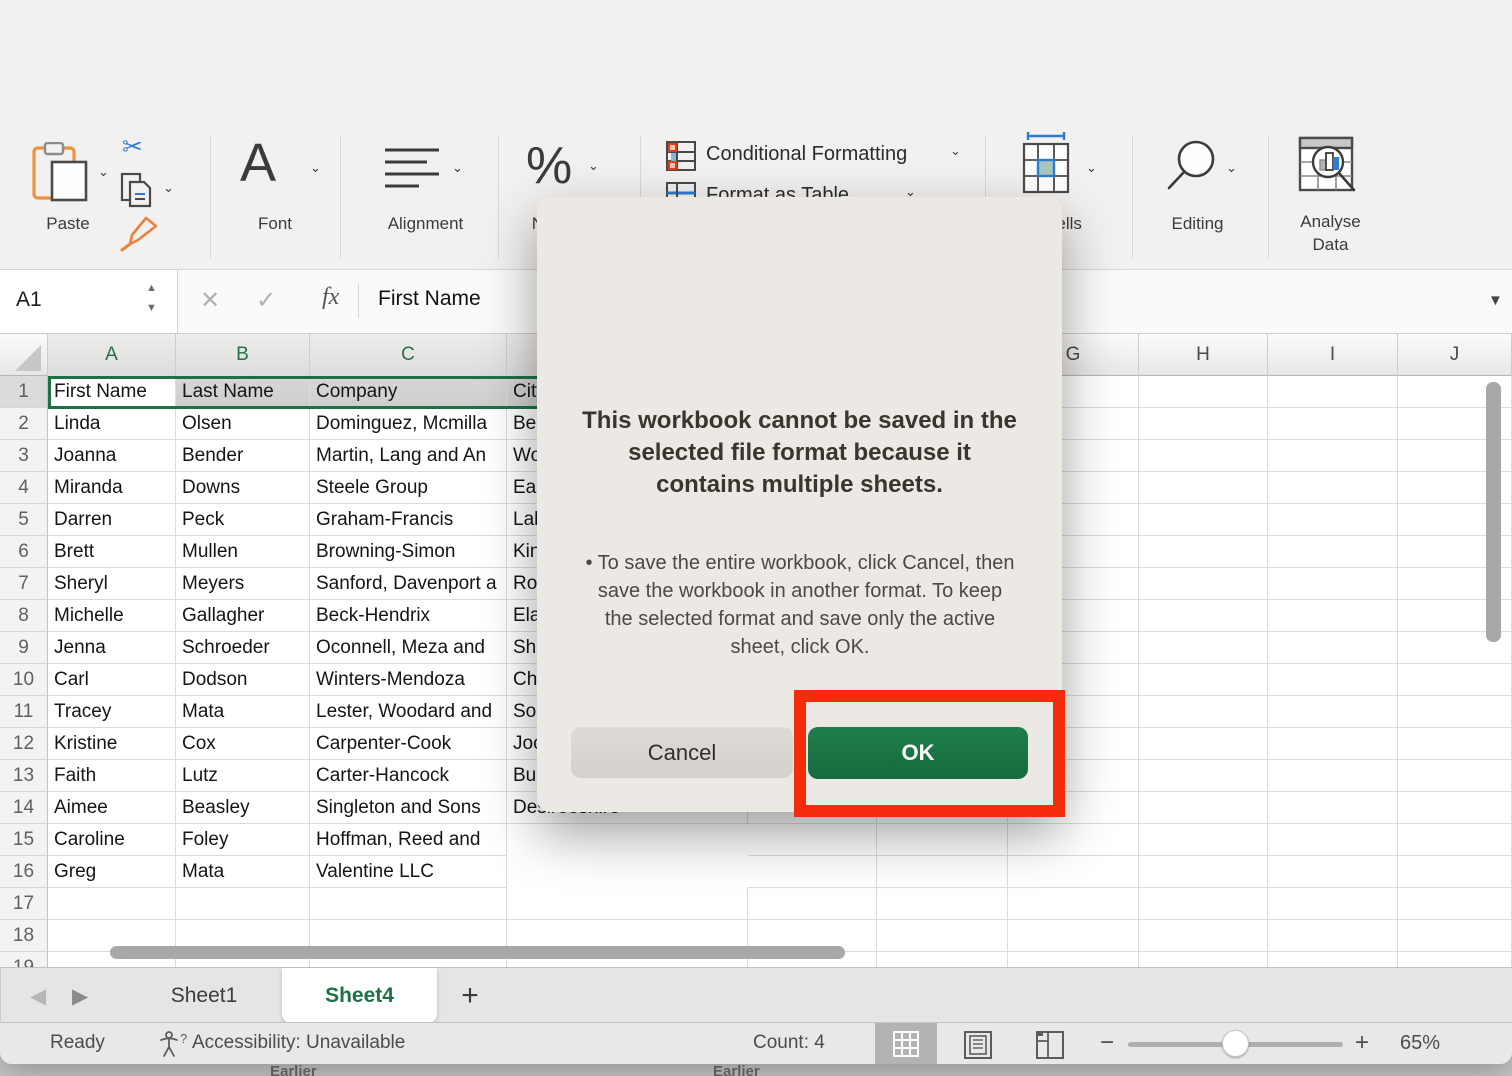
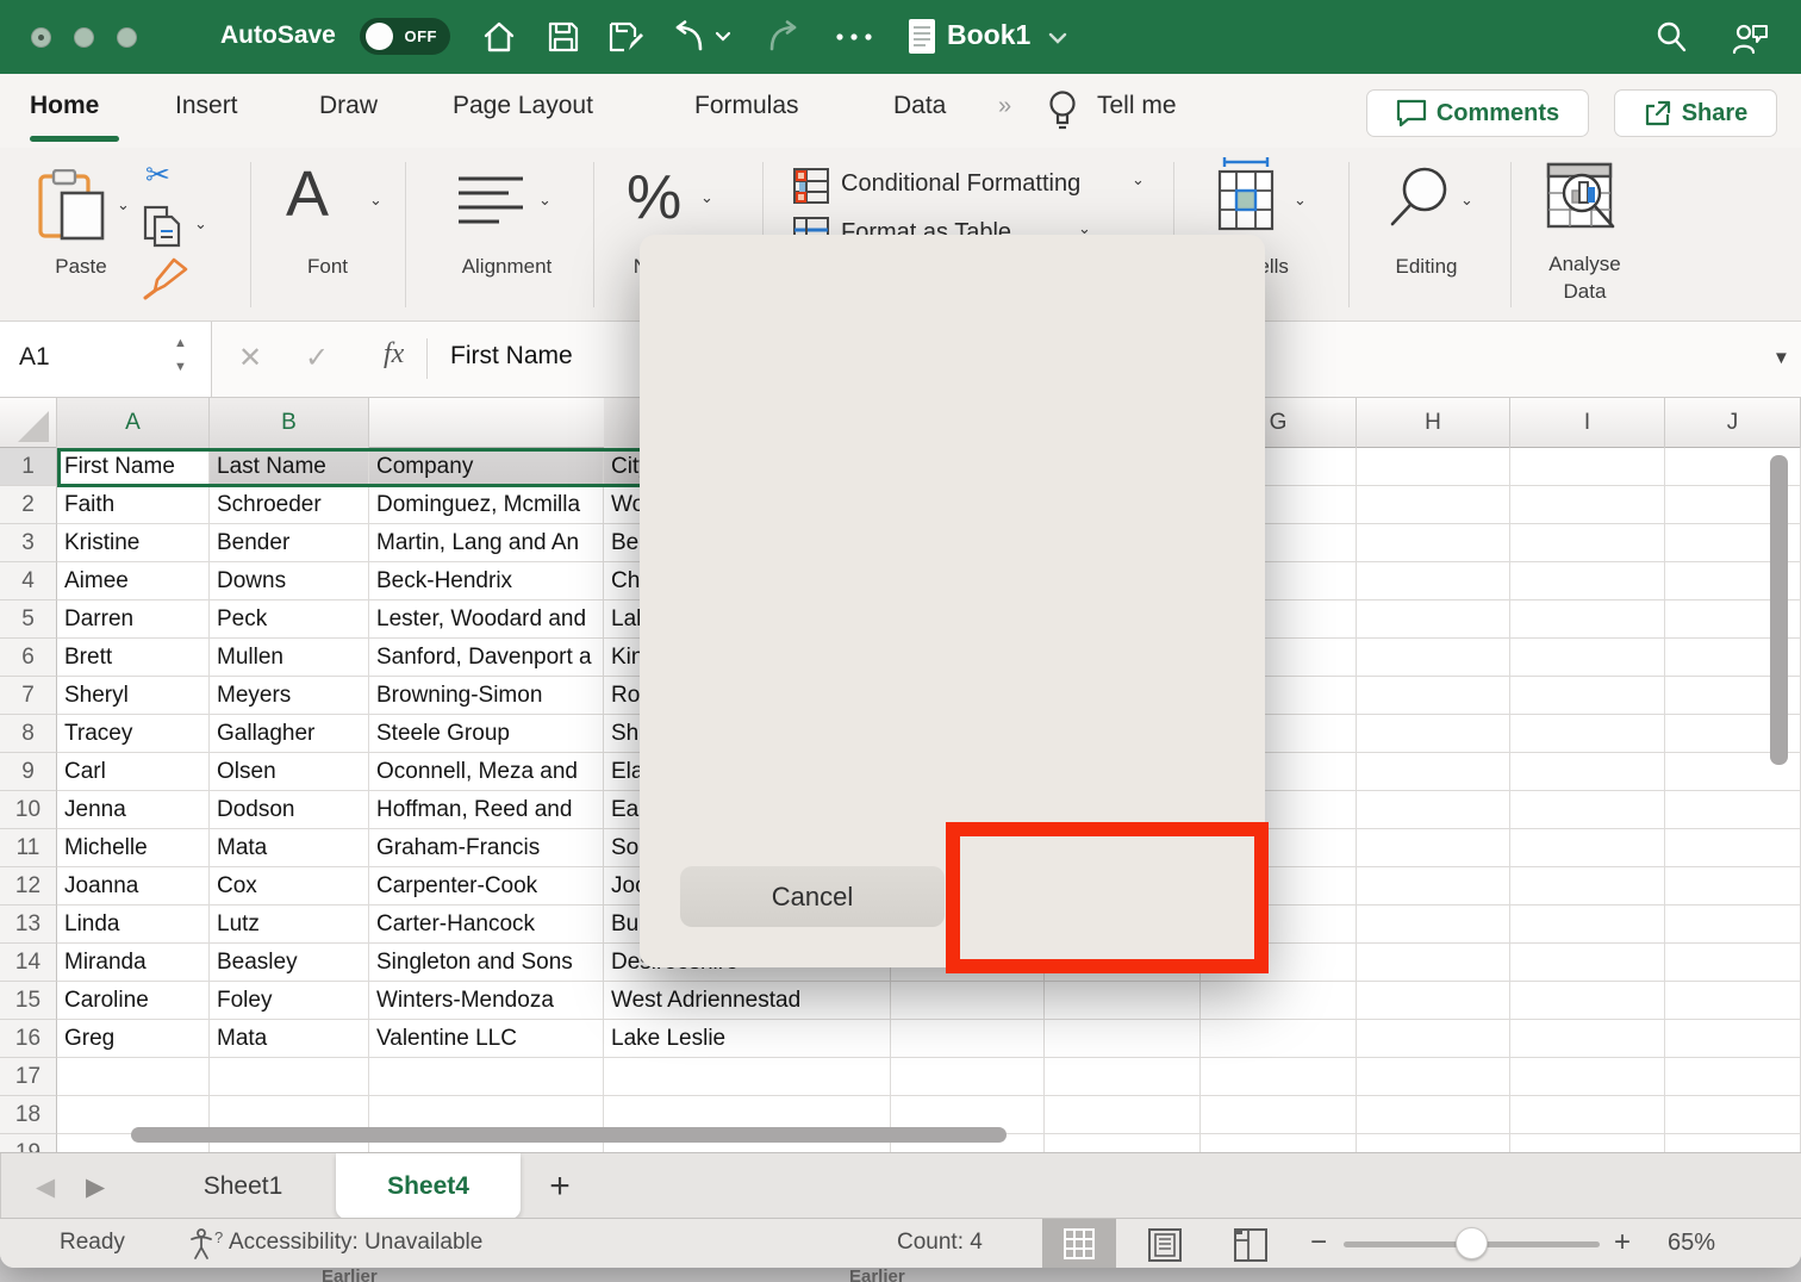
  Earlier
  Earlier
+ AutoSave
+ OFF
+ Book1
+ Home
+ Insert
+ Draw
+ Page Layout
+ Formulas
+ Data
+ »
+ Tell me
+ Comments
+ Share
  ⌄
  ✂
  ⌄
  Paste
  A
  ⌄
  Font
  ⌄
  Alignment
  %
  ⌄
  Conditional Formatting
  ⌄
  Format as Table
  ⌄
  ⌄
  ⌄
  Editing
  Analyse Data
  A1
  ▲
  ▼
  ✕
  ✓
  fx
  First Name
  ▼
  A
  B
- C
  G
  H
  I
  J
  1
  First Name
  Last Name
  Company
  Cit
  2
- Linda
+ Faith
- Olsen
+ Schroeder
  Dominguez, Mcmilla
- Be
+ Wo
  3
- Joanna
+ Kristine
  Bender
  Martin, Lang and An
- Wo
+ Be
  4
- Miranda
+ Aimee
  Downs
- Steele Group
+ Beck-Hendrix
- Ea
+ Ch
  5
  Darren
  Peck
- Graham-Francis
+ Lester, Woodard and
  6
  Brett
  Mullen
- Browning-Simon
+ Sanford, Davenport a
  Kin
  7
  Sheryl
  Meyers
- Sanford, Davenport a
+ Browning-Simon
  Ro
  8
- Michelle
+ Tracey
  Gallagher
- Beck-Hendrix
+ Steele Group
- Ela
+ Sh
  9
- Jenna
+ Carl
- Schroeder
+ Olsen
  Oconnell, Meza and
- Sh
+ Ela
  10
- Carl
+ Jenna
  Dodson
- Winters-Mendoza
+ Hoffman, Reed and
- Ch
+ Ea
  11
- Tracey
+ Michelle
  Mata
- Lester, Woodard and
+ Graham-Francis
  So
  12
- Kristine
+ Joanna
  Cox
  Carpenter-Cook
  13
- Faith
+ Linda
  Lutz
  Carter-Hancock
  Bu
  14
- Aimee
+ Miranda
  Beasley
  Singleton and Sons
  15
  Caroline
  Foley
- Hoffman, Reed and
+ Winters-Mendoza
+ West Adriennestad
  16
  Greg
  Mata
  Valentine LLC
+ Lake Leslie
  17
  18
- This workbook cannot be saved in the selected file format because it contains multiple sheets.
- • To save the entire workbook, click Cancel, then save the workbook in another format. To keep the selected format and save only the active sheet, click OK.
  Cancel
- OK
  ◀
  ▶
  Sheet1
  Sheet4
  +
  Ready
  ?
  Accessibility: Unavailable
  Count: 4
  −
  +
  65%
